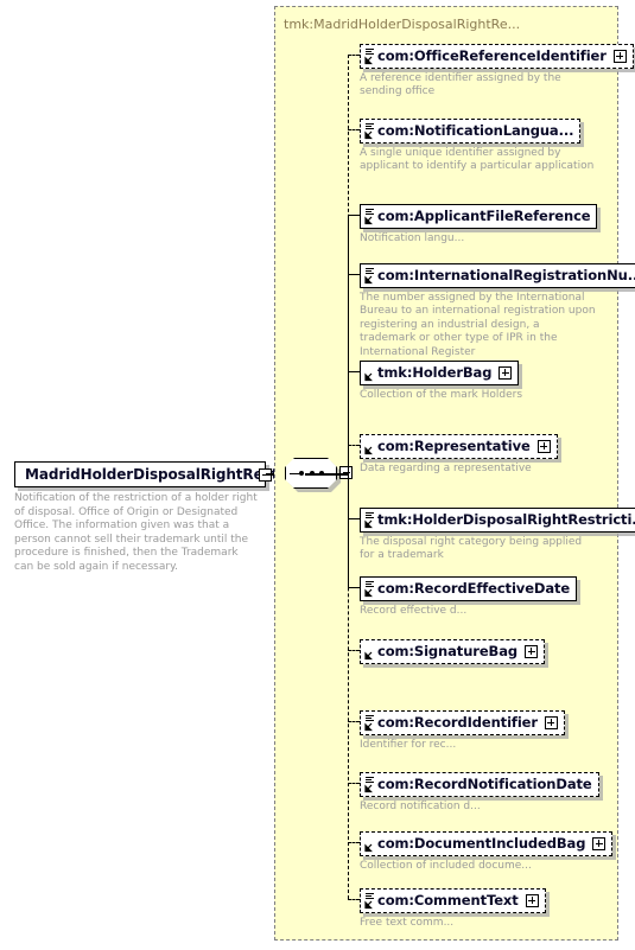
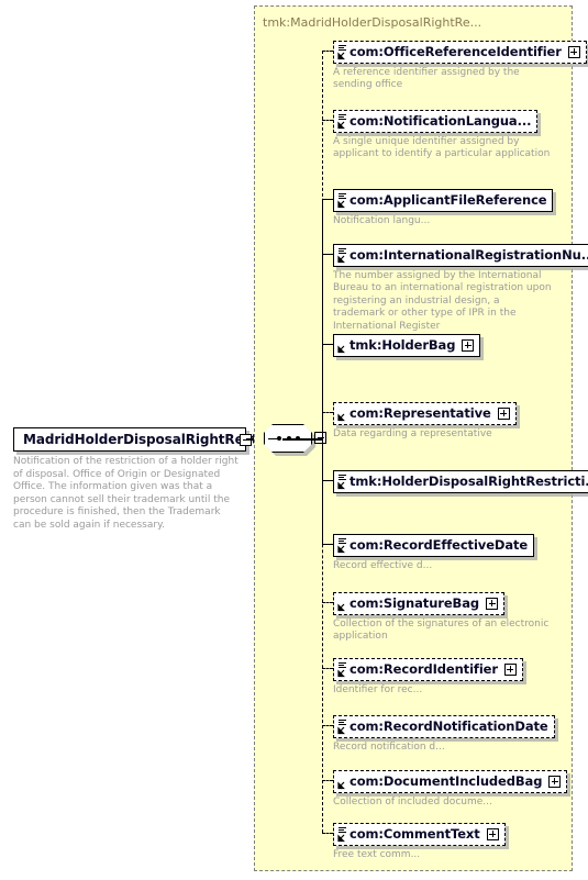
  MadridHolderDisposalRightR
  Notification of the restriction of a holder right of disposal. Office of Origin or Designated Office. The information given was that a person cannot sell their trademark until the procedure is finished, then the Trademark can be sold again if necessary.
  tmk:MadridHolderDisposalRightRe...
  com:OfficeReferenceIdentifier
  A reference identifier assigned by the sending office
  com:NotificationLangua...
  A single unique identifier assigned by applicant to identify a particular application
  com:ApplicantFileReference
  Notification langu...
  com:InternationalRegistrationNu.
  The number assigned by the International Bureau to an international registration upon registering an industrial design, a trademark or other type of IPR in the International Register
  tmk:HolderBag
- Collection of the mark Holders
  com:Representative
  Data regarding a representative
  tmk:HolderDisposalRightRestricti.
- The disposal right category being applied for a trademark
  com:RecordEffectiveDate
  Record effective d...
  com:SignatureBag
+ Collection of the signatures of an electronic application
  com:RecordIdentifier
  Identifier for rec...
  com:RecordNotificationDate
  Record notification d...
  com:DocumentIncludedBag
  Collection of included docume...
  com:CommentText
  Free text comm...
